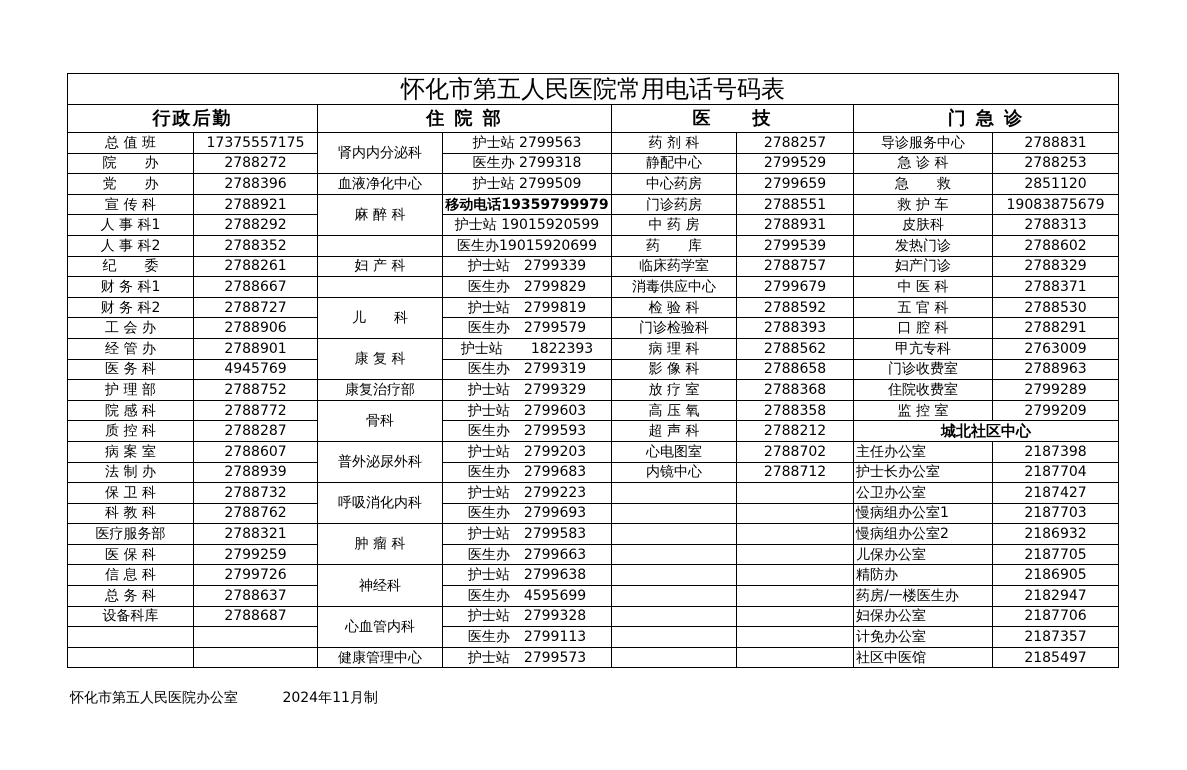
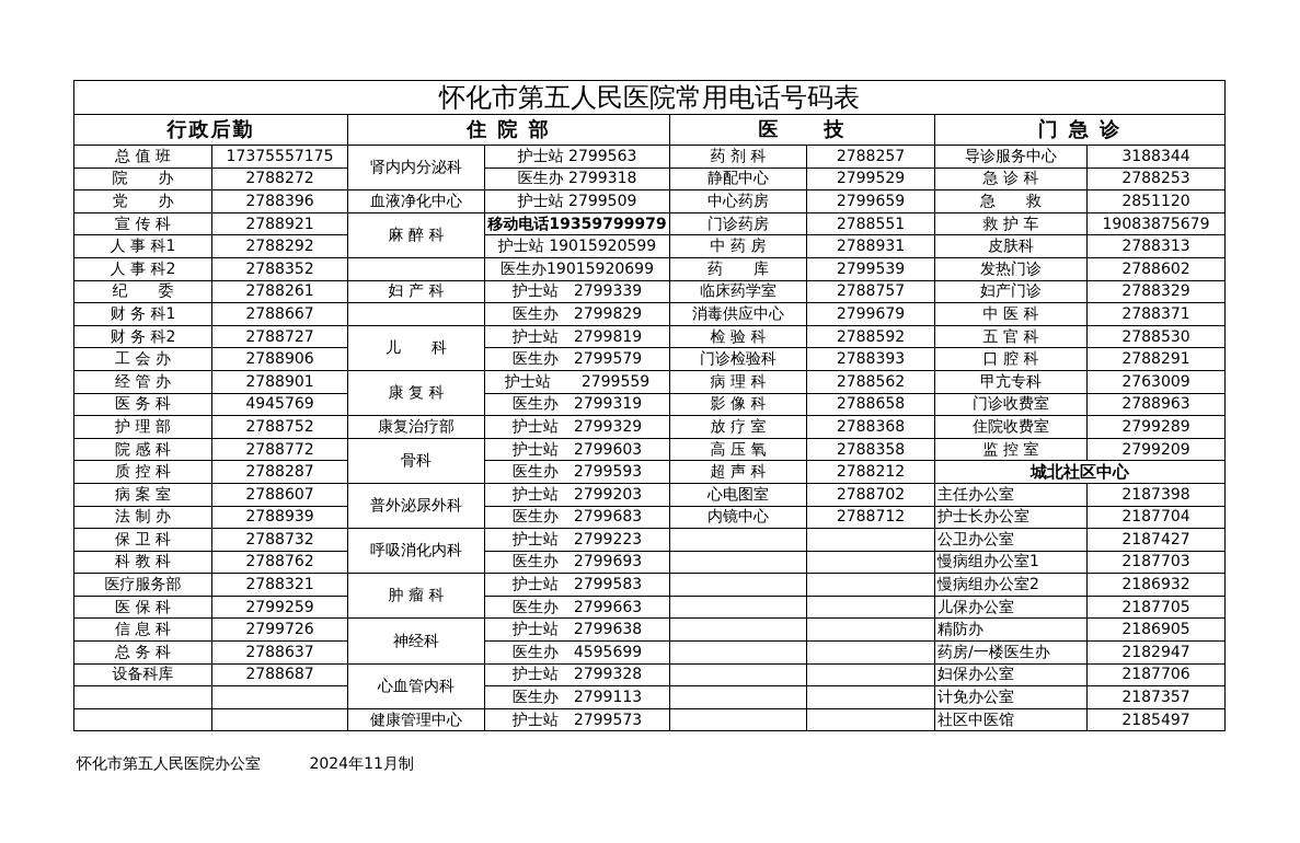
  怀化市第五人民医院常用电话号码表
  行政后勤	住 院 部	医 技	门 急 诊
- 总 值 班	17375557175	肾内内分泌科	护士站 2799563	药 剂 科	2788257	导诊服务中心	2788831
+ 总 值 班	17375557175	肾内内分泌科	护士站 2799563	药 剂 科	2788257	导诊服务中心	3188344
  院 办	2788272	医生办 2799318	静配中心	2799529	急 诊 科	2788253
  党 办	2788396	血液净化中心	护士站 2799509	中心药房	2799659	急 救	2851120
  宣 传 科	2788921	麻 醉 科	移动电话19359799979	门诊药房	2788551	救 护 车	19083875679
  人 事 科1	2788292	护士站 19015920599	中 药 房	2788931	皮肤科	2788313
  人 事 科2	2788352		医生办19015920699	药 库	2799539	发热门诊	2788602
  纪 委	2788261	妇 产 科	护士站 2799339	临床药学室	2788757	妇产门诊	2788329
  财 务 科1	2788667		医生办 2799829	消毒供应中心	2799679	中 医 科	2788371
  财 务 科2	2788727	儿 科	护士站 2799819	检 验 科	2788592	五 官 科	2788530
  工 会 办	2788906	医生办 2799579	门诊检验科	2788393	口 腔 科	2788291
- 经 管 办	2788901	康 复 科	护士站 1822393	病 理 科	2788562	甲亢专科	2763009
+ 经 管 办	2788901	康 复 科	护士站 2799559	病 理 科	2788562	甲亢专科	2763009
  医 务 科	4945769	医生办 2799319	影 像 科	2788658	门诊收费室	2788963
  护 理 部	2788752	康复治疗部	护士站 2799329	放 疗 室	2788368	住院收费室	2799289
  院 感 科	2788772	骨科	护士站 2799603	高 压 氧	2788358	监 控 室	2799209
  质 控 科	2788287	医生办 2799593	超 声 科	2788212	城北社区中心
  病 案 室	2788607	普外泌尿外科	护士站 2799203	心电图室	2788702	主任办公室	2187398
  法 制 办	2788939	医生办 2799683	内镜中心	2788712	护士长办公室	2187704
  保 卫 科	2788732	呼吸消化内科	护士站 2799223			公卫办公室	2187427
  科 教 科	2788762	医生办 2799693			慢病组办公室1	2187703
  医疗服务部	2788321	肿 瘤 科	护士站 2799583			慢病组办公室2	2186932
  医 保 科	2799259	医生办 2799663			儿保办公室	2187705
  信 息 科	2799726	神经科	护士站 2799638			精防办	2186905
  总 务 科	2788637	医生办 4595699			药房/一楼医生办	2182947
  设备科库	2788687	心血管内科	护士站 2799328			妇保办公室	2187706
  		医生办 2799113			计免办公室	2187357
  		健康管理中心	护士站 2799573			社区中医馆	2185497
  怀化市第五人民医院办公室 2024年11月制
